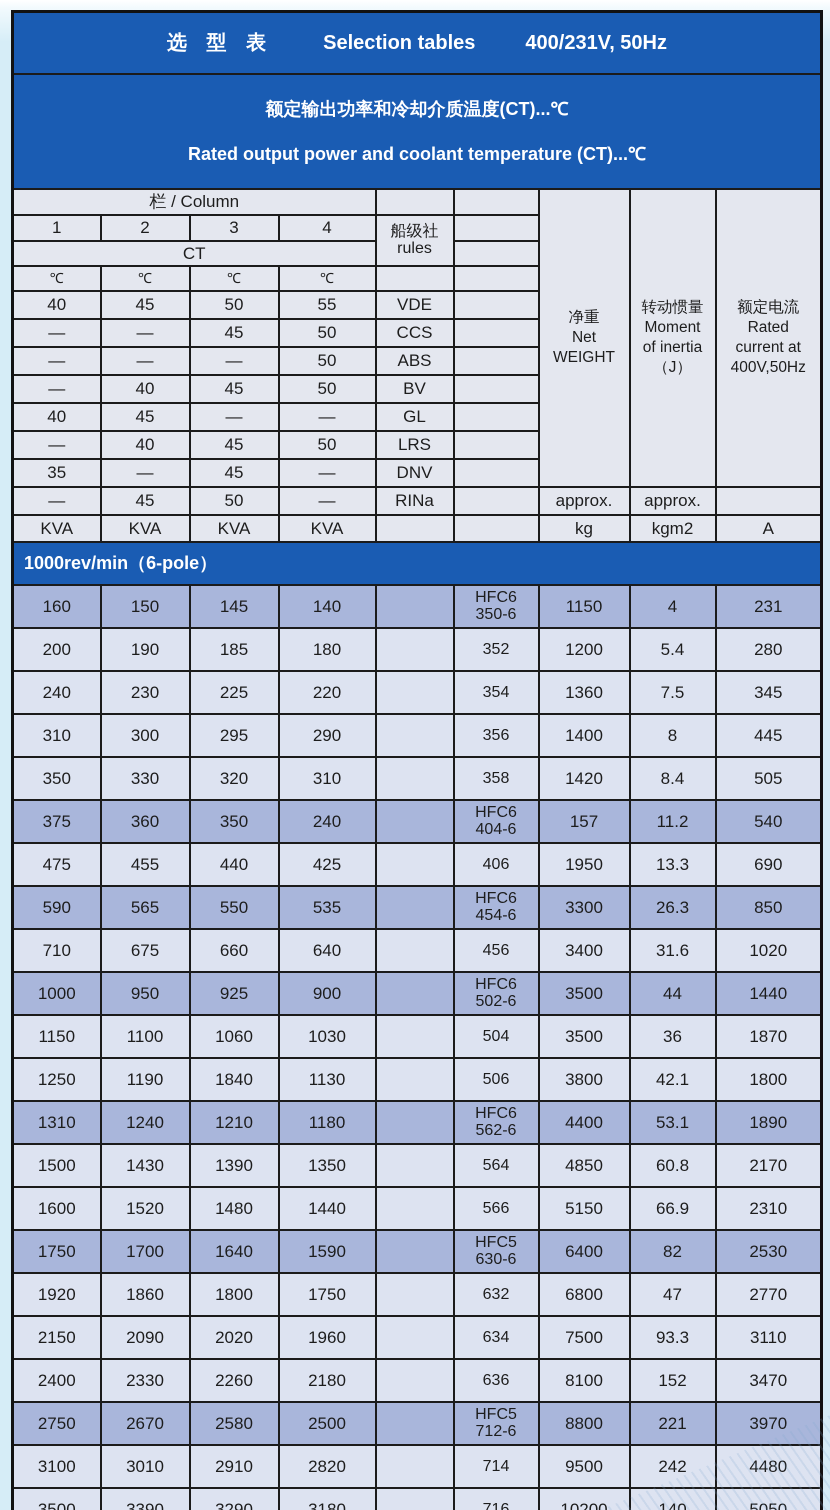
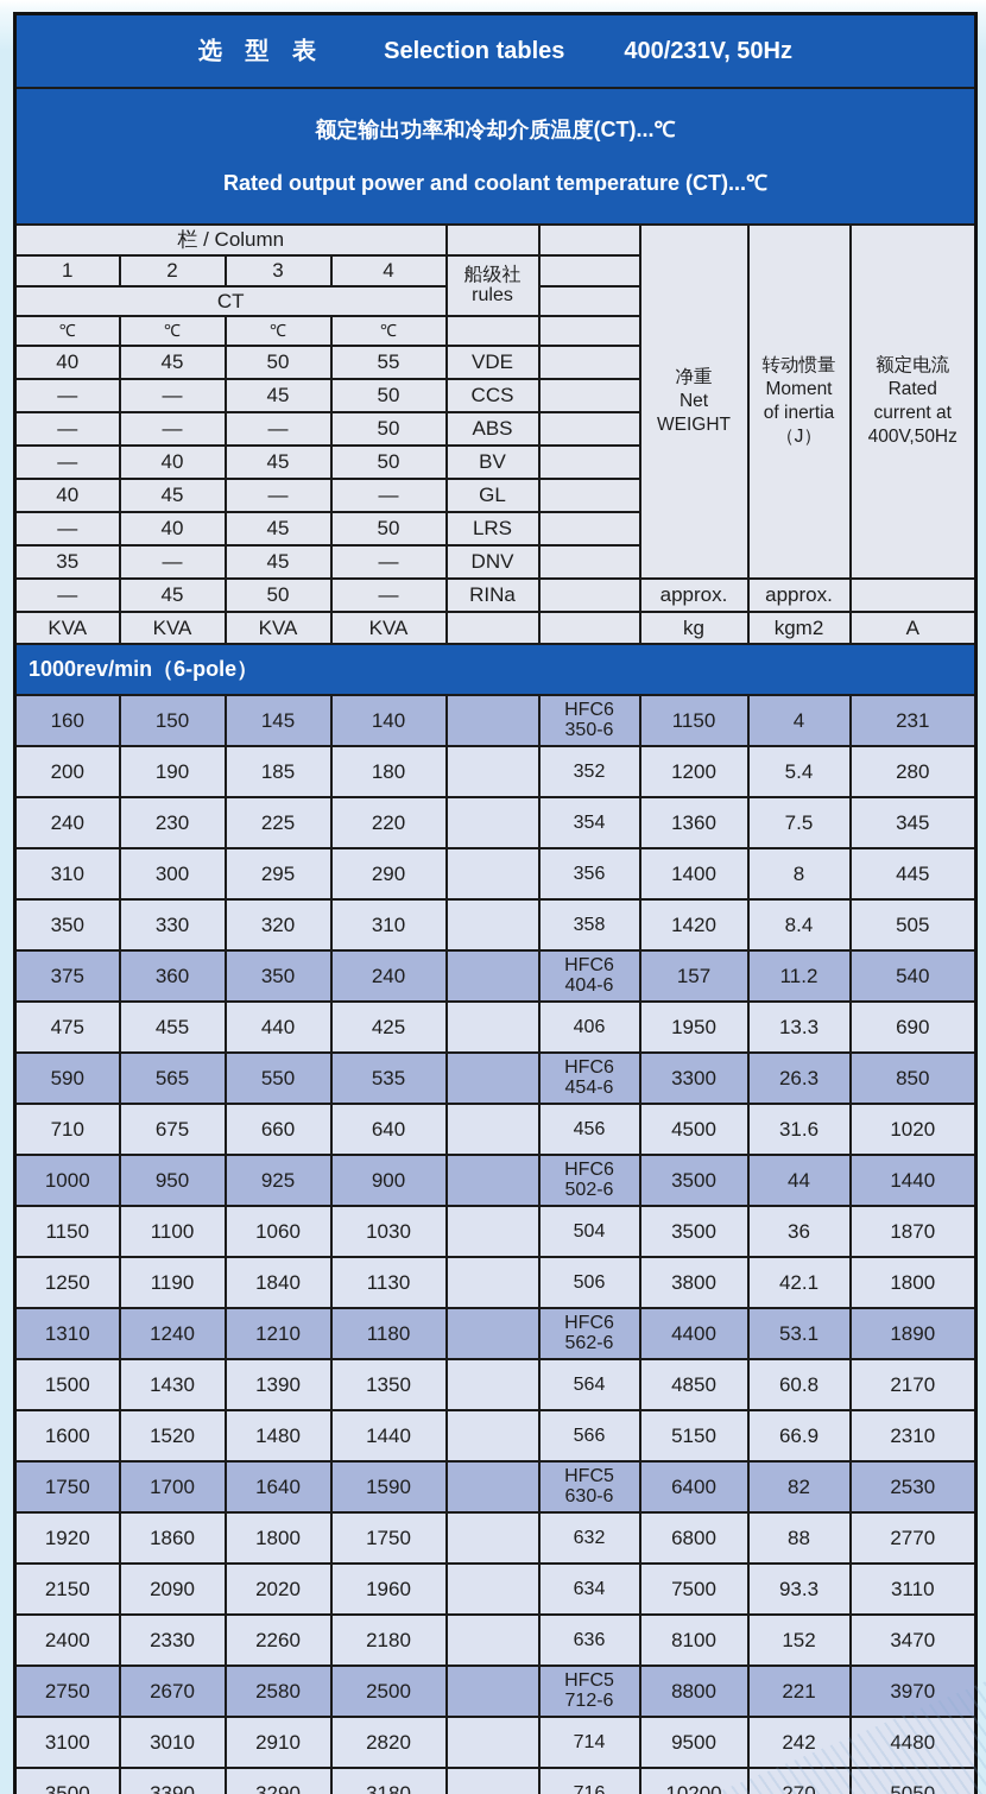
  选 型 表 Selection tables 400/231V, 50Hz
  额定输出功率和冷却介质温度(CT)...℃ Rated output power and coolant temperature (CT)...℃
  栏 / Column			净重 Net WEIGHT	转动惯量 Moment of inertia （J）	额定电流 Rated current at 400V,50Hz
  1	2	3	4	船级社 rules
  CT
  ℃	℃	℃	℃
  40	45	50	55	VDE
  —	—	45	50	CCS
  —	—	—	50	ABS
  —	40	45	50	BV
  40	45	—	—	GL
  —	40	45	50	LRS
  35	—	45	—	DNV
  —	45	50	—	RINa		approx.	approx.
  KVA	KVA	KVA	KVA			kg	kgm2	A
  1000rev/min（6-pole）
  160	150	145	140		HFC6 350-6	1150	4	231
  200	190	185	180		352	1200	5.4	280
  240	230	225	220		354	1360	7.5	345
  310	300	295	290		356	1400	8	445
  350	330	320	310		358	1420	8.4	505
  375	360	350	240		HFC6 404-6	157	11.2	540
  475	455	440	425		406	1950	13.3	690
  590	565	550	535		HFC6 454-6	3300	26.3	850
- 710	675	660	640		456	3400	31.6	1020
+ 710	675	660	640		456	4500	31.6	1020
  1000	950	925	900		HFC6 502-6	3500	44	1440
  1150	1100	1060	1030		504	3500	36	1870
  1250	1190	1840	1130		506	3800	42.1	1800
  1310	1240	1210	1180		HFC6 562-6	4400	53.1	1890
  1500	1430	1390	1350		564	4850	60.8	2170
  1600	1520	1480	1440		566	5150	66.9	2310
  1750	1700	1640	1590		HFC5 630-6	6400	82	2530
- 1920	1860	1800	1750		632	6800	47	2770
+ 1920	1860	1800	1750		632	6800	88	2770
  2150	2090	2020	1960		634	7500	93.3	3110
  2400	2330	2260	2180		636	8100	152	3470
  2750	2670	2580	2500		HFC5 712-6	8800	221	3970
  3100	3010	2910	2820		714	9500	242	4480
- 3500	3390	3290	3180		716	10200	140	5050
+ 3500	3390	3290	3180		716	10200	270	5050
